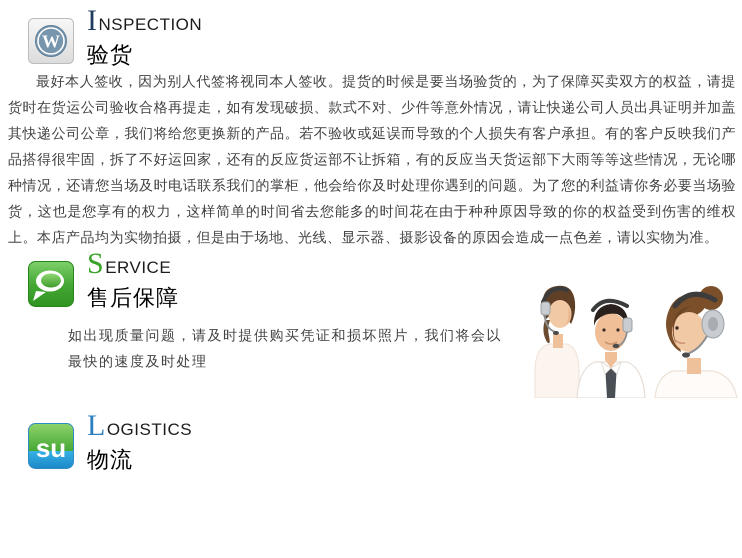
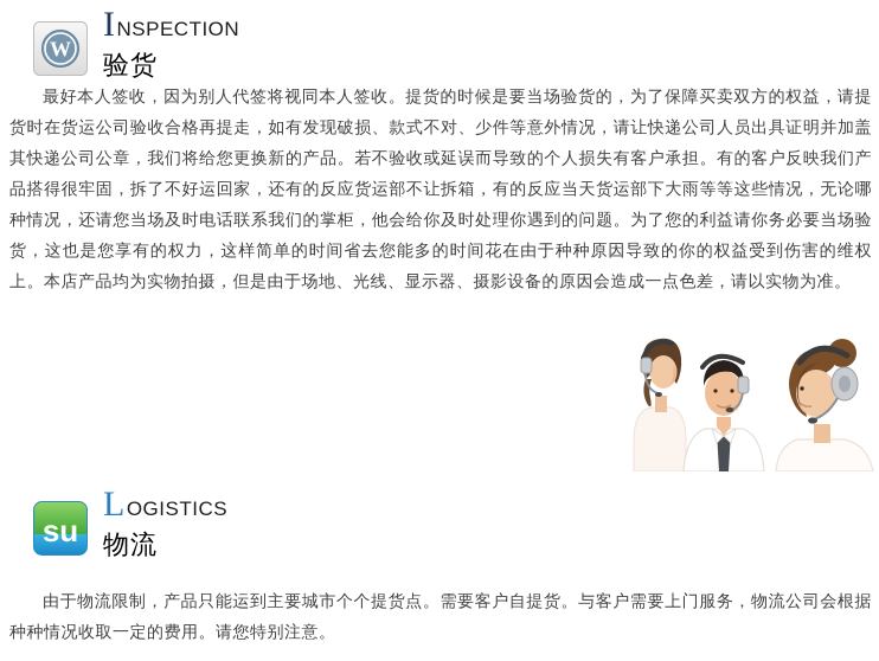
  W
  INSPECTION
  验货
  最好本人签收，因为别人代签将视同本人签收。提货的时候是要当场验货的，为了保障买卖双方的权益，请提货时在货运公司验收合格再提走，如有发现破损、款式不对、少件等意外情况，请让快递公司人员出具证明并加盖其快递公司公章，我们将给您更换新的产品。若不验收或延误而导致的个人损失有客户承担。有的客户反映我们产品搭得很牢固，拆了不好运回家，还有的反应货运部不让拆箱，有的反应当天货运部下大雨等等这些情况，无论哪种情况，还请您当场及时电话联系我们的掌柜，他会给你及时处理你遇到的问题。为了您的利益请你务必要当场验货，这也是您享有的权力，这样简单的时间省去您能多的时间花在由于种种原因导致的你的权益受到伤害的维权上。本店产品均为实物拍摄，但是由于场地、光线、显示器、摄影设备的原因会造成一点色差，请以实物为准。
- SERVICE
- 售后保障
- 如出现质量问题，请及时提供购买凭证和损坏照片，我们将会以最快的速度及时处理
  su
  LOGISTICS
  物流
+ 由于物流限制，产品只能运到主要城市个个提货点。需要客户自提货。与客户需要上门服务，物流公司会根据种种情况收取一定的费用。请您特别注意。
